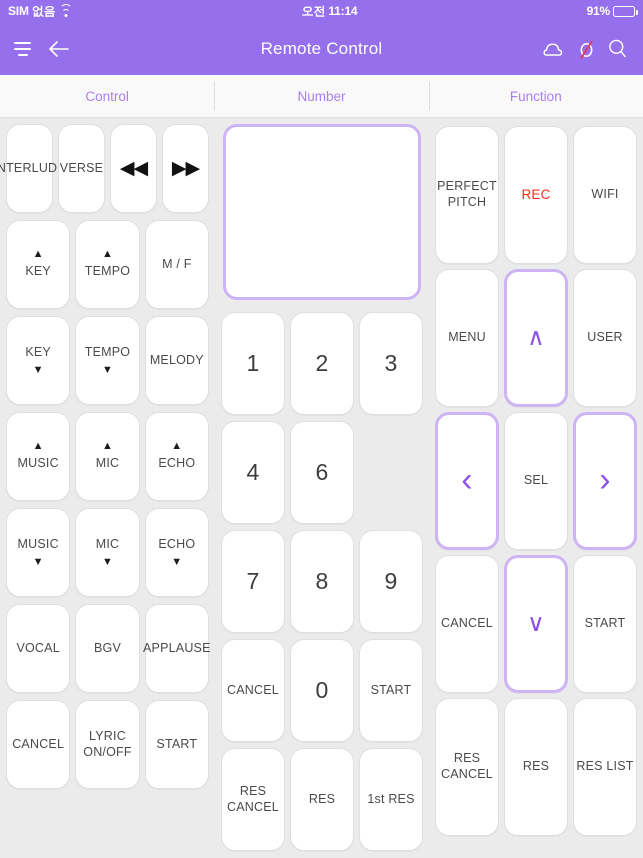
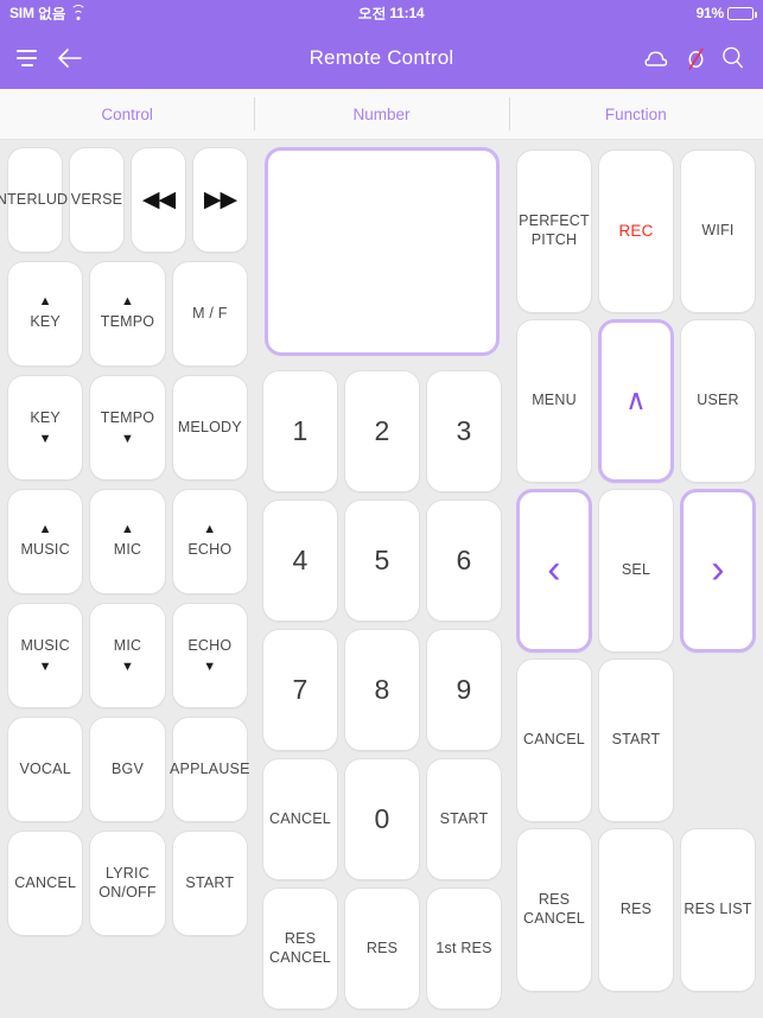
  SIM 없음
  오전 11:14
  91%
  Remote Control
  Control
  Number
  Function
  NTERLUD
  VERSE
  ◀◀
  ▶▶
  ▲
  KEY
  ▲
  TEMPO
  M / F
  KEY
  ▼
  TEMPO
  ▼
  MELODY
  ▲
  MUSIC
  ▲
  MIC
  ▲
  ECHO
  MUSIC
  ▼
  MIC
  ▼
  ECHO
  ▼
  VOCAL
  BGV
  APPLAUSE
  CANCEL
  LYRIC
  ON/OFF
  START
  1
  2
  3
  4
+ 5
  6
  7
  8
  9
  CANCEL
  0
  START
  RES CANCEL
  RES
  1st RES
  PERFECT
  PITCH
  REC
  WIFI
  MENU
  ∧
  USER
  ‹
  SEL
  ›
  CANCEL
- ∨
  START
  RES CANCEL
  RES
  RES LIST
